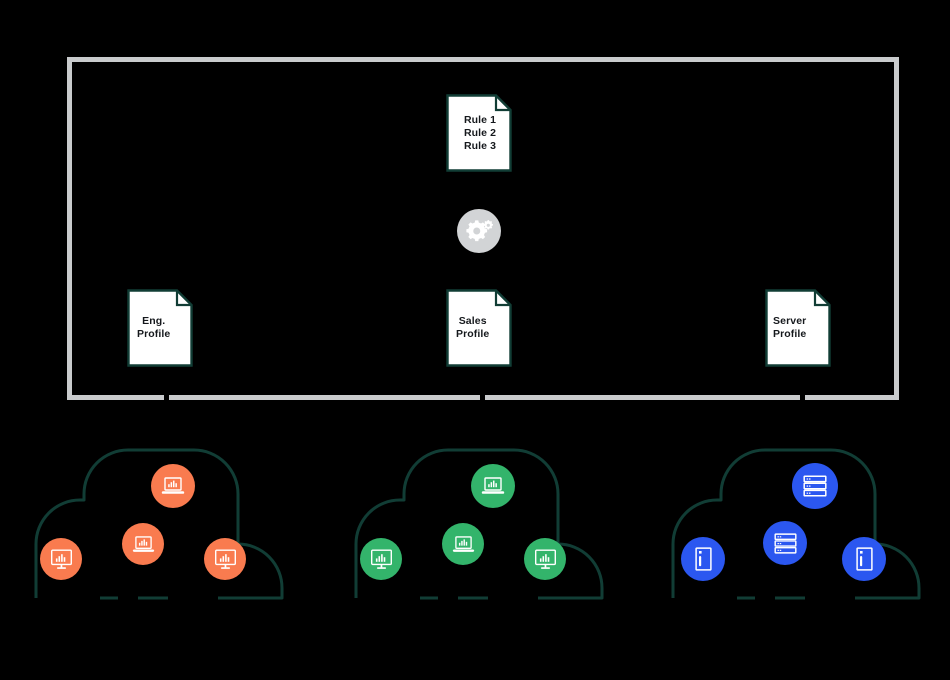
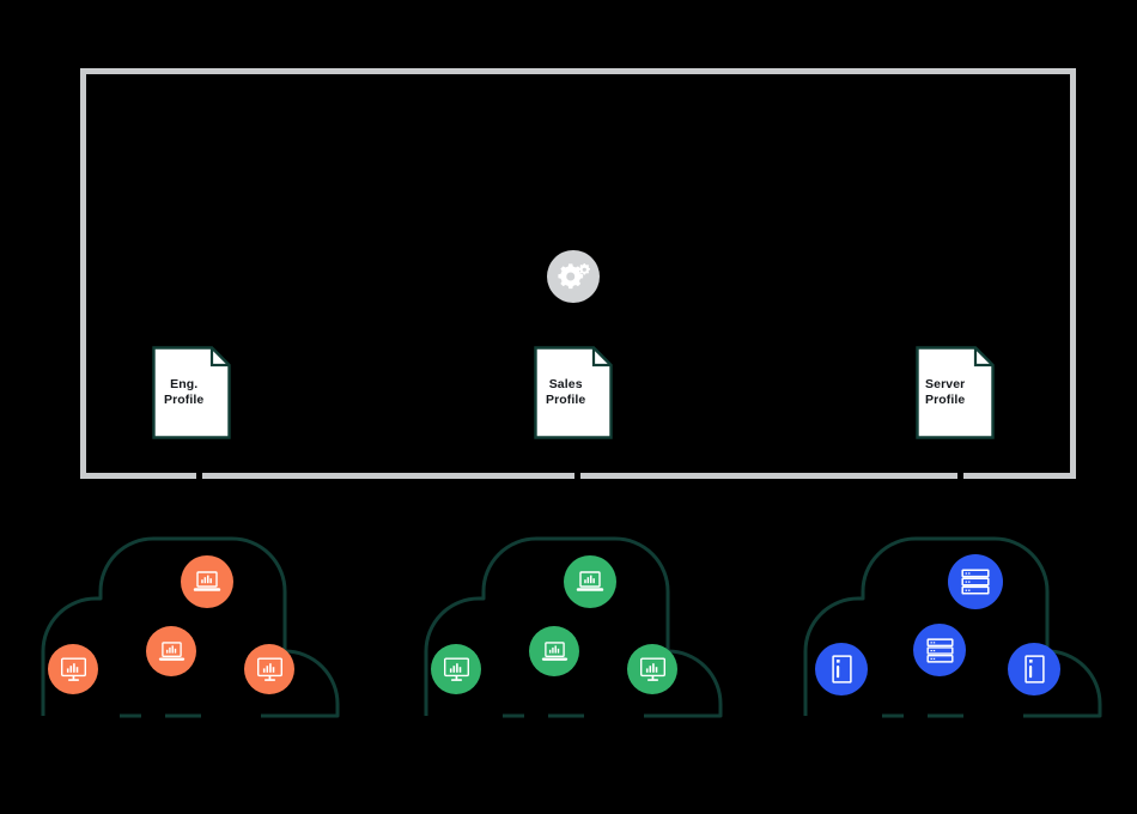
- Rule 1
- Rule 2
- Rule 3
  Eng.
  Profile
  Sales
  Profile
  Server
  Profile
